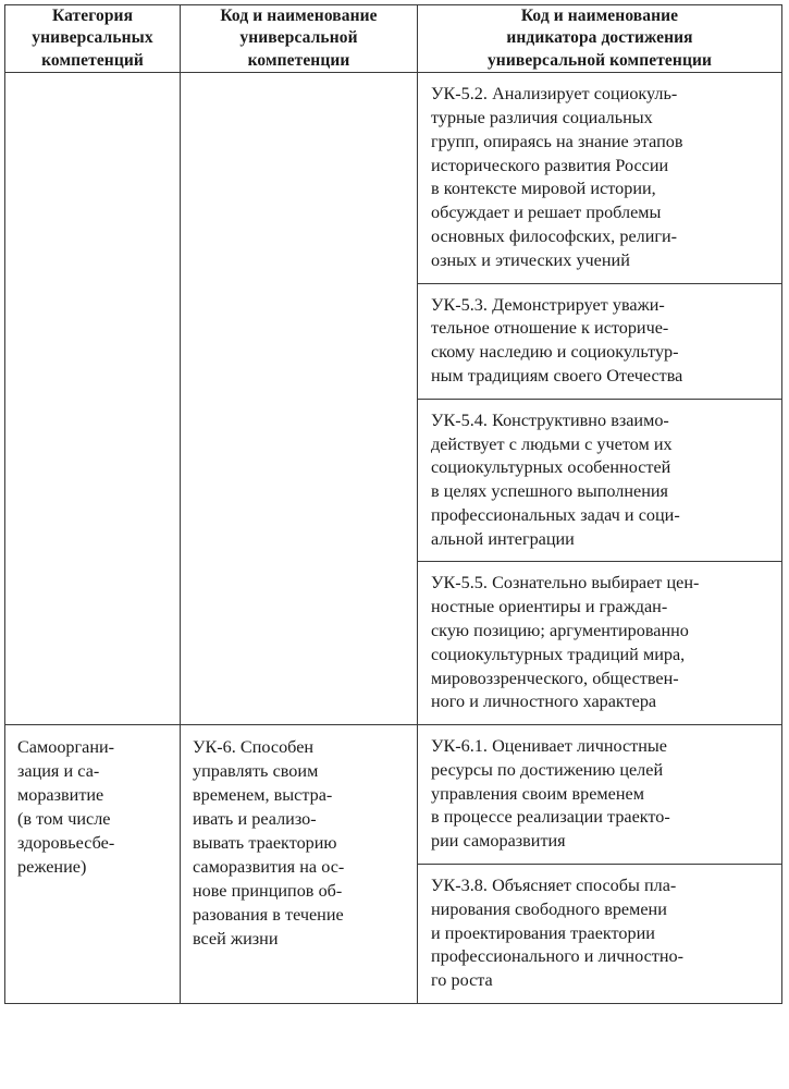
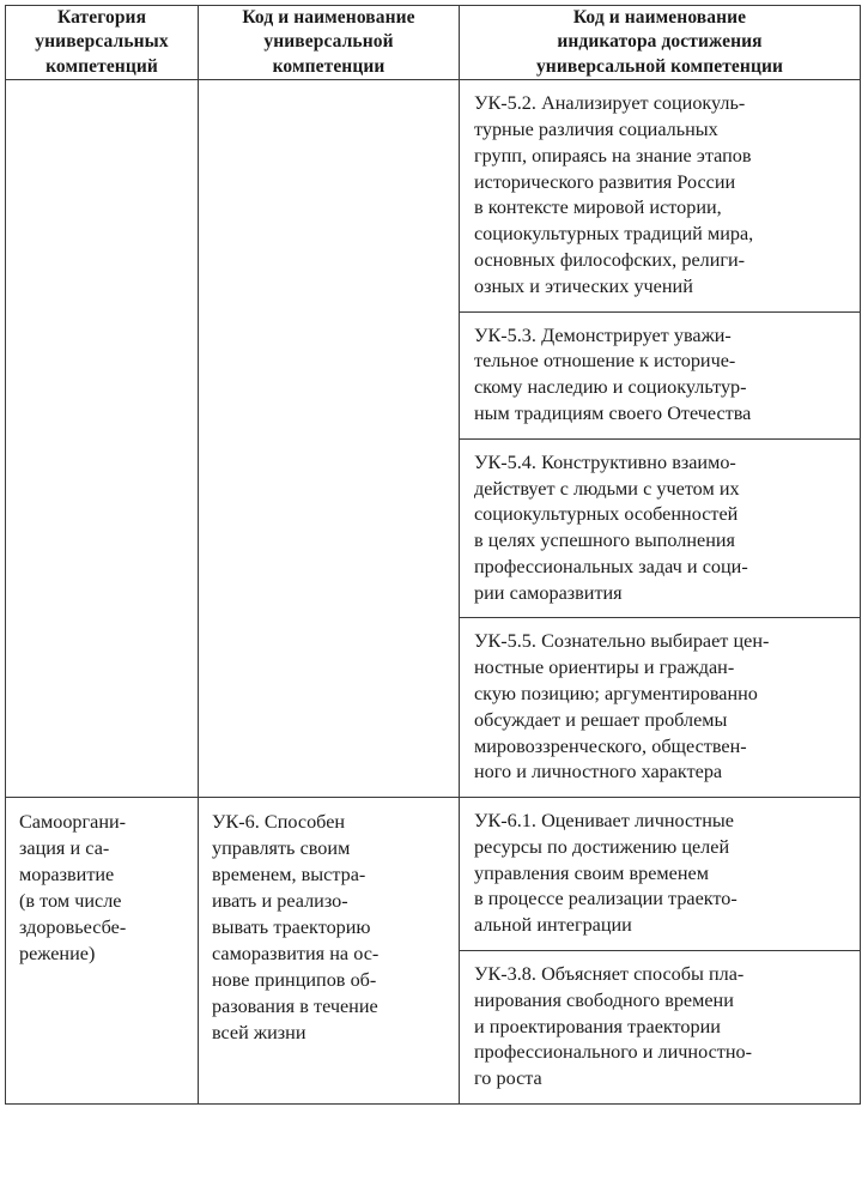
  Категория универсальных компетенций	Код и наименование универсальной компетенции	Код и наименование индикатора достижения универсальной компетенции
- 		УК-5.2. Анализирует социокуль- турные различия социальных групп, опираясь на знание этапов исторического развития России в контексте мировой истории, обсуждает и решает проблемы основных философских, религи- озных и этических учений
+ 		УК-5.2. Анализирует социокуль- турные различия социальных групп, опираясь на знание этапов исторического развития России в контексте мировой истории, социокультурных традиций мира, основных философских, религи- озных и этических учений
  УК-5.3. Демонстрирует уважи- тельное отношение к историче- скому наследию и социокультур- ным традициям своего Отечества
- УК-5.4. Конструктивно взаимо- действует с людьми с учетом их социокультурных особенностей в целях успешного выполнения профессиональных задач и соци- альной интеграции
+ УК-5.4. Конструктивно взаимо- действует с людьми с учетом их социокультурных особенностей в целях успешного выполнения профессиональных задач и соци- рии саморазвития
- УК-5.5. Сознательно выбирает цен- ностные ориентиры и граждан- скую позицию; аргументированно социокультурных традиций мира, мировоззренческого, обществен- ного и личностного характера
+ УК-5.5. Сознательно выбирает цен- ностные ориентиры и граждан- скую позицию; аргументированно обсуждает и решает проблемы мировоззренческого, обществен- ного и личностного характера
- Самооргани- зация и са- моразвитие (в том числе здоровьесбе- режение)	УК-6. Способен управлять своим временем, выстра- ивать и реализо- вывать траекторию саморазвития на ос- нове принципов об- разования в течение всей жизни	УК-6.1. Оценивает личностные ресурсы по достижению целей управления своим временем в процессе реализации траекто- рии саморазвития
+ Самооргани- зация и са- моразвитие (в том числе здоровьесбе- режение)	УК-6. Способен управлять своим временем, выстра- ивать и реализо- вывать траекторию саморазвития на ос- нове принципов об- разования в течение всей жизни	УК-6.1. Оценивает личностные ресурсы по достижению целей управления своим временем в процессе реализации траекто- альной интеграции
  УК-3.8. Объясняет способы пла- нирования свободного времени и проектирования траектории профессионального и личностно- го роста
